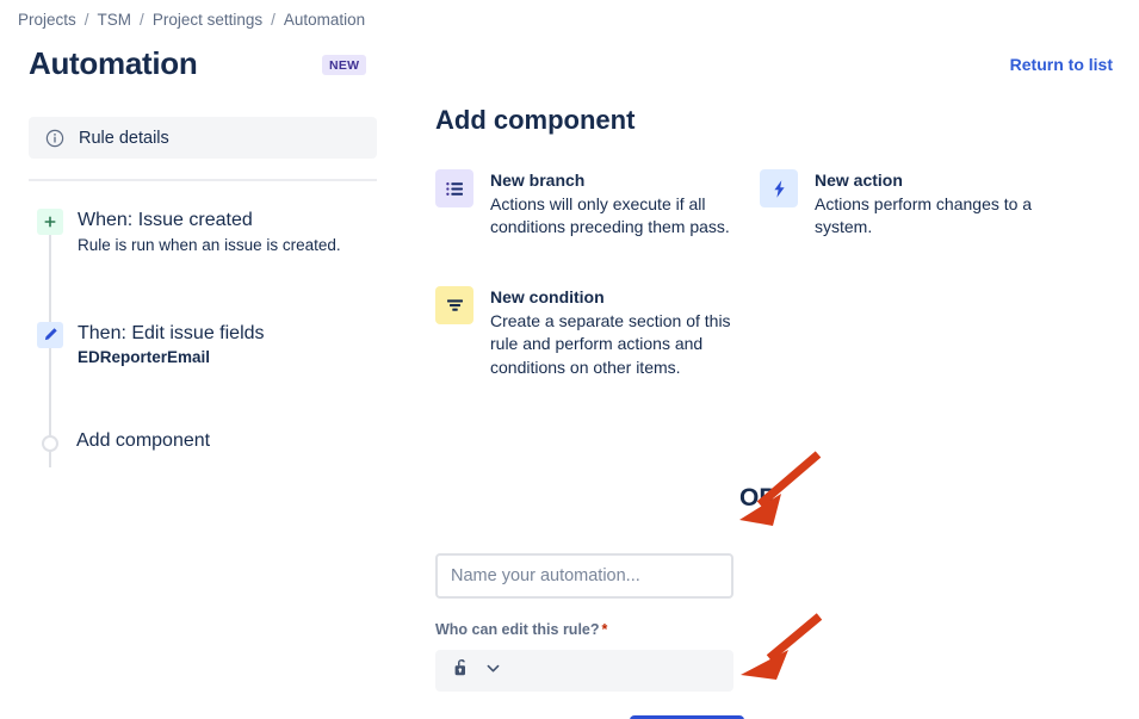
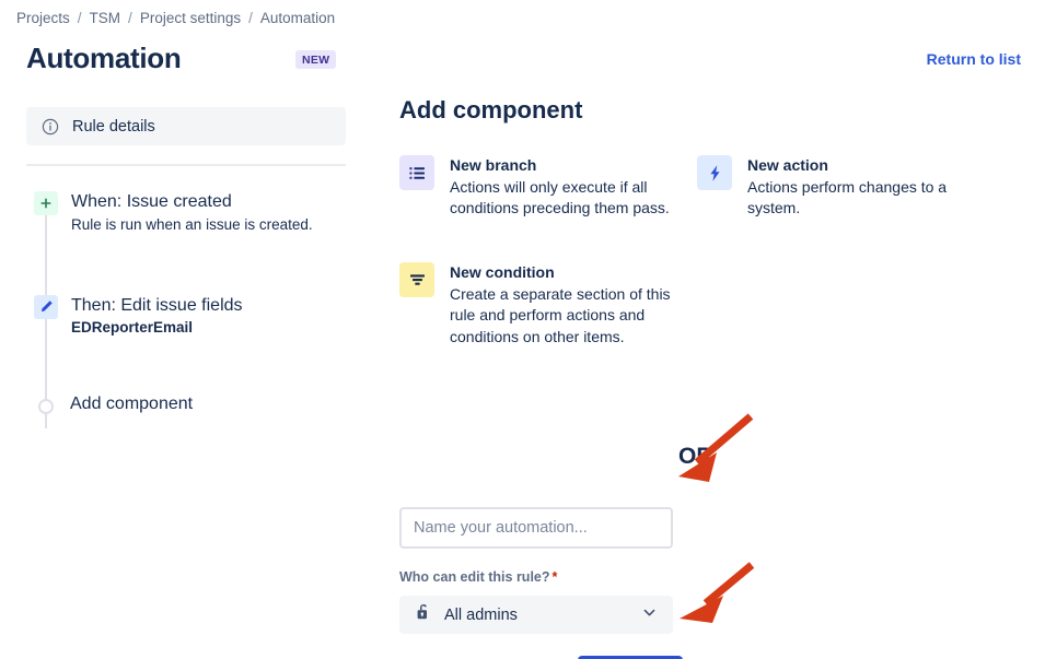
  Projects
  /
  TSM
  /
  Project settings
  /
  Automation
  Automation
  NEW
  Return to list
  Rule details
  When: Issue created
  Rule is run when an issue is created.
  Then: Edit issue fields
  EDReporterEmail
  Add component
  Add component
  New branch
  Actions will only execute if all conditions preceding them pass.
  New action
  Actions perform changes to a system.
  New condition
  Create a separate section of this rule and perform actions and conditions on other items.
  Name your automation...
  Who can edit this rule? *
+ All admins
